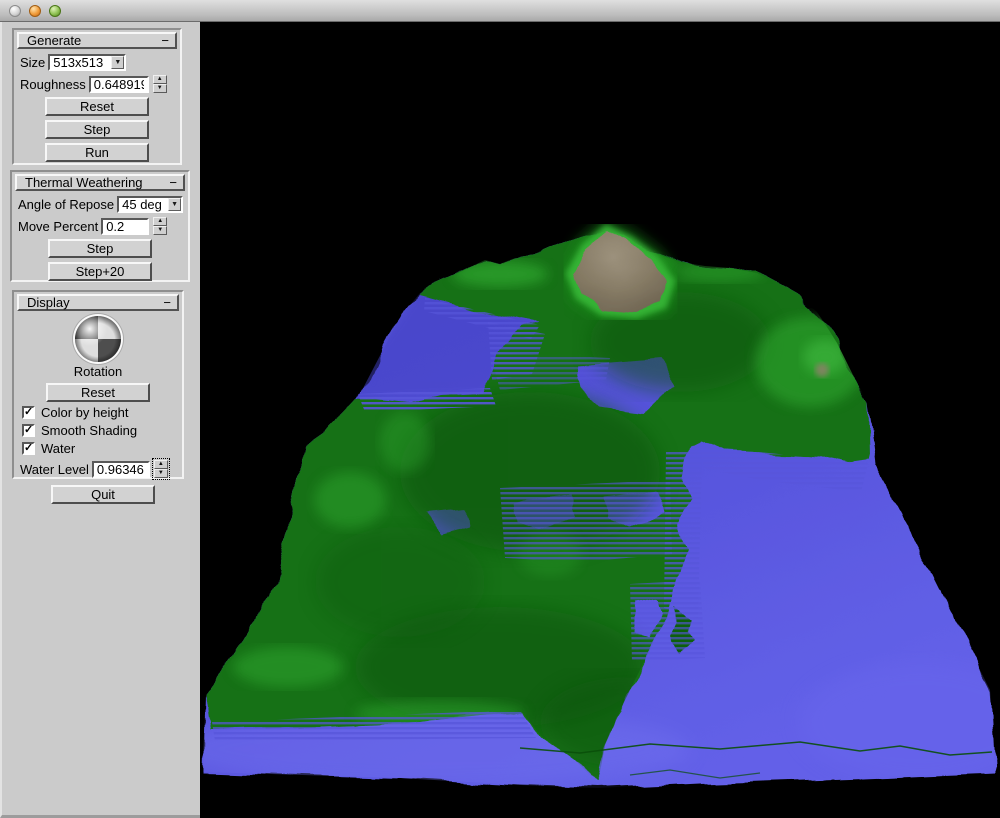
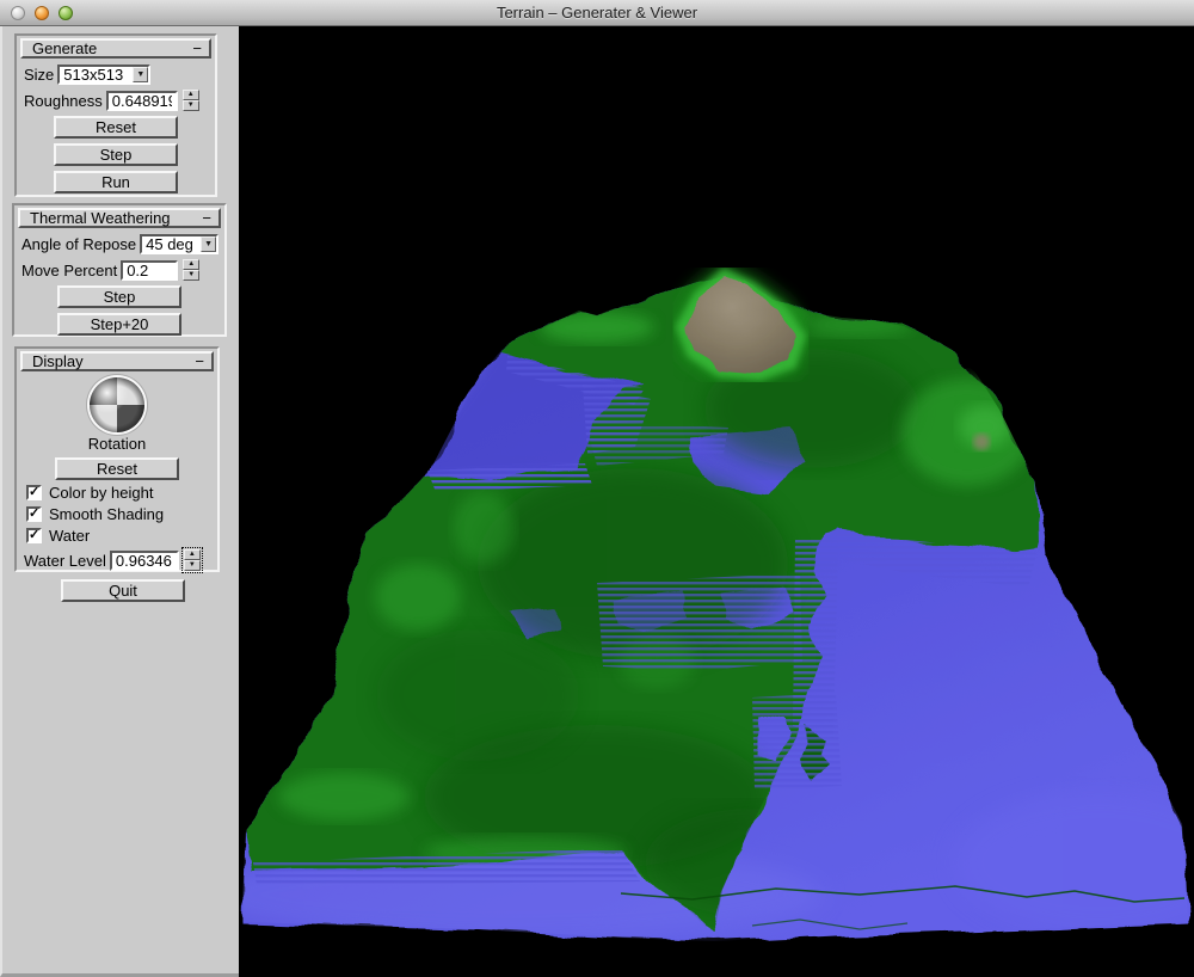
+ Terrain – Generater & Viewer
  Generate
  −
  Size
  513x513
  Roughness
  0.64891
  Reset
  Step
  Run
  Thermal Weathering
  −
  Angle of Repose
  45 deg
  Move Percent
  0.2
  Step
  Step+20
  Display
  −
  Rotation
  Reset
  ✓
  Color by height
  ✓
  Smooth Shading
  ✓
  Water
  Water Level
  0.96346
  Quit
